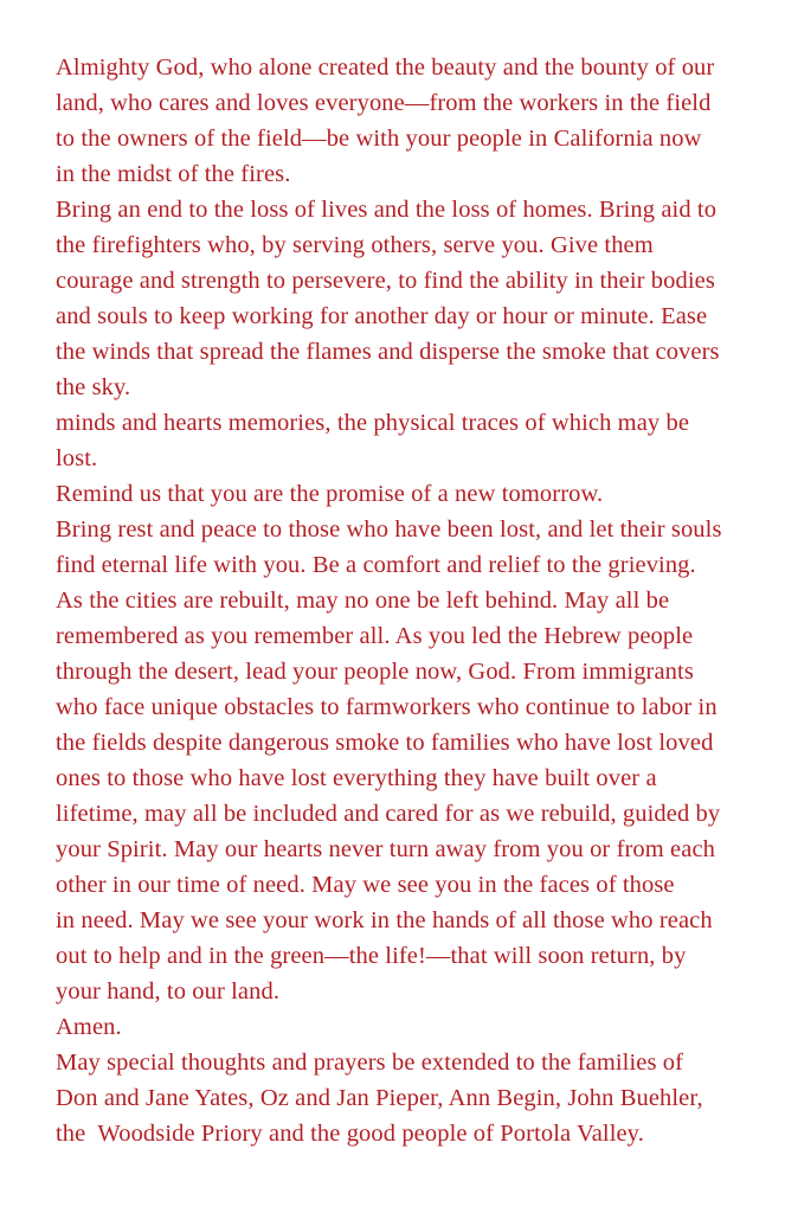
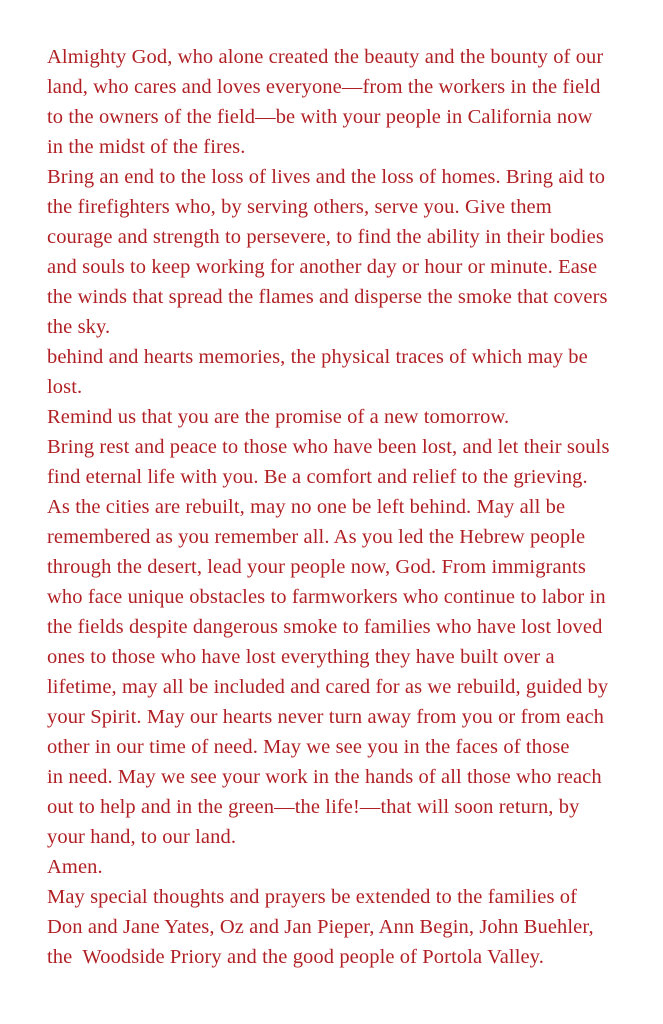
  Almighty God, who alone created the beauty and the bounty of our
  land, who cares and loves everyone—from the workers in the field
  to the owners of the field—be with your people in California now
  in the midst of the fires.
  Bring an end to the loss of lives and the loss of homes. Bring aid to
  the firefighters who, by serving others, serve you. Give them
  courage and strength to persevere, to find the ability in their bodies
  and souls to keep working for another day or hour or minute. Ease
  the winds that spread the flames and disperse the smoke that covers
  the sky.
- minds and hearts memories, the physical traces of which may be lost.
+ behind and hearts memories, the physical traces of which may be lost.
  Remind us that you are the promise of a new tomorrow.
  Bring rest and peace to those who have been lost, and let their souls
  find eternal life with you. Be a comfort and relief to the grieving.
  As the cities are rebuilt, may no one be left behind. May all be
  remembered as you remember all. As you led the Hebrew people
  through the desert, lead your people now, God. From immigrants
  who face unique obstacles to farmworkers who continue to labor in
  the fields despite dangerous smoke to families who have lost loved
  ones to those who have lost everything they have built over a
  lifetime, may all be included and cared for as we rebuild, guided by
  your Spirit. May our hearts never turn away from you or from each
  other in our time of need. May we see you in the faces of those
  in need. May we see your work in the hands of all those who reach
  out to help and in the green—the life!—that will soon return, by
  your hand, to our land.
  Amen.
  May special thoughts and prayers be extended to the families of
  Don and Jane Yates, Oz and Jan Pieper, Ann Begin, John Buehler,
  the Woodside Priory and the good people of Portola Valley.
